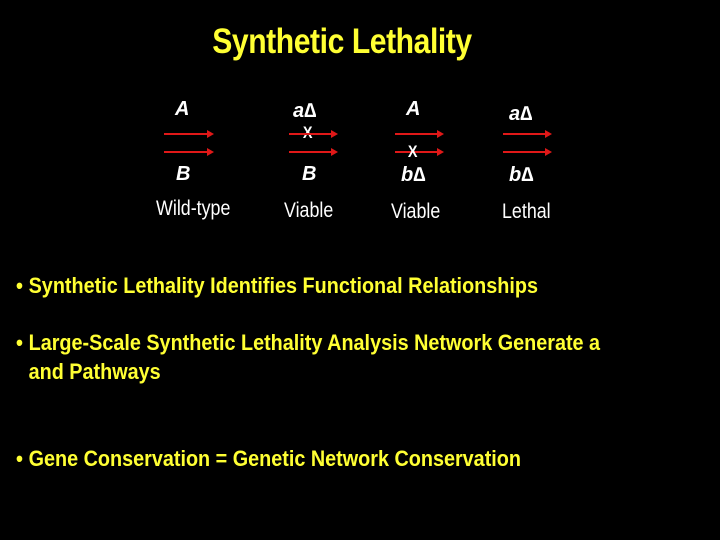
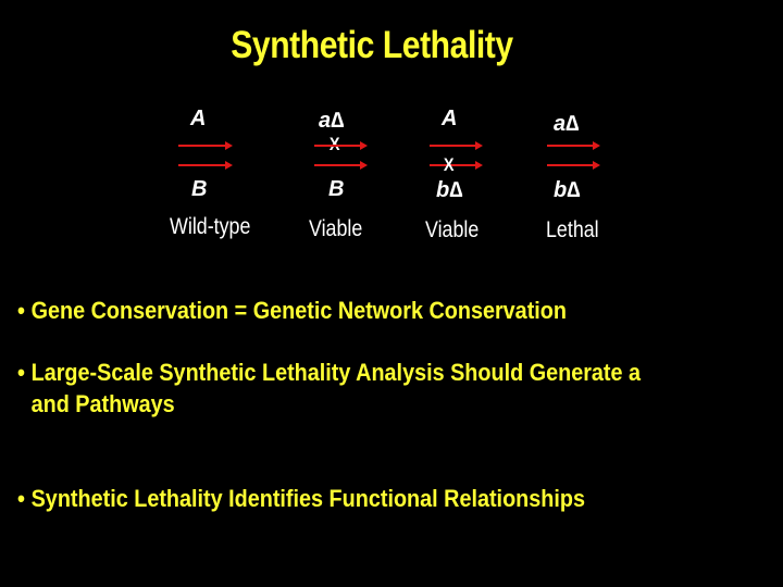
  Synthetic Lethality
  A
  B
  Wild-type
  a∆
  B
  Viable
  A
  X
  b∆
  Viable
  a∆
  b∆
  Lethal
- • Synthetic Lethality Identifies Functional Relationships
+ • Gene Conservation = Genetic Network Conservation
- • Large-Scale Synthetic Lethality Analysis Network Generate a
+ • Large-Scale Synthetic Lethality Analysis Should Generate a
  and Pathways
- • Gene Conservation = Genetic Network Conservation
+ • Synthetic Lethality Identifies Functional Relationships
